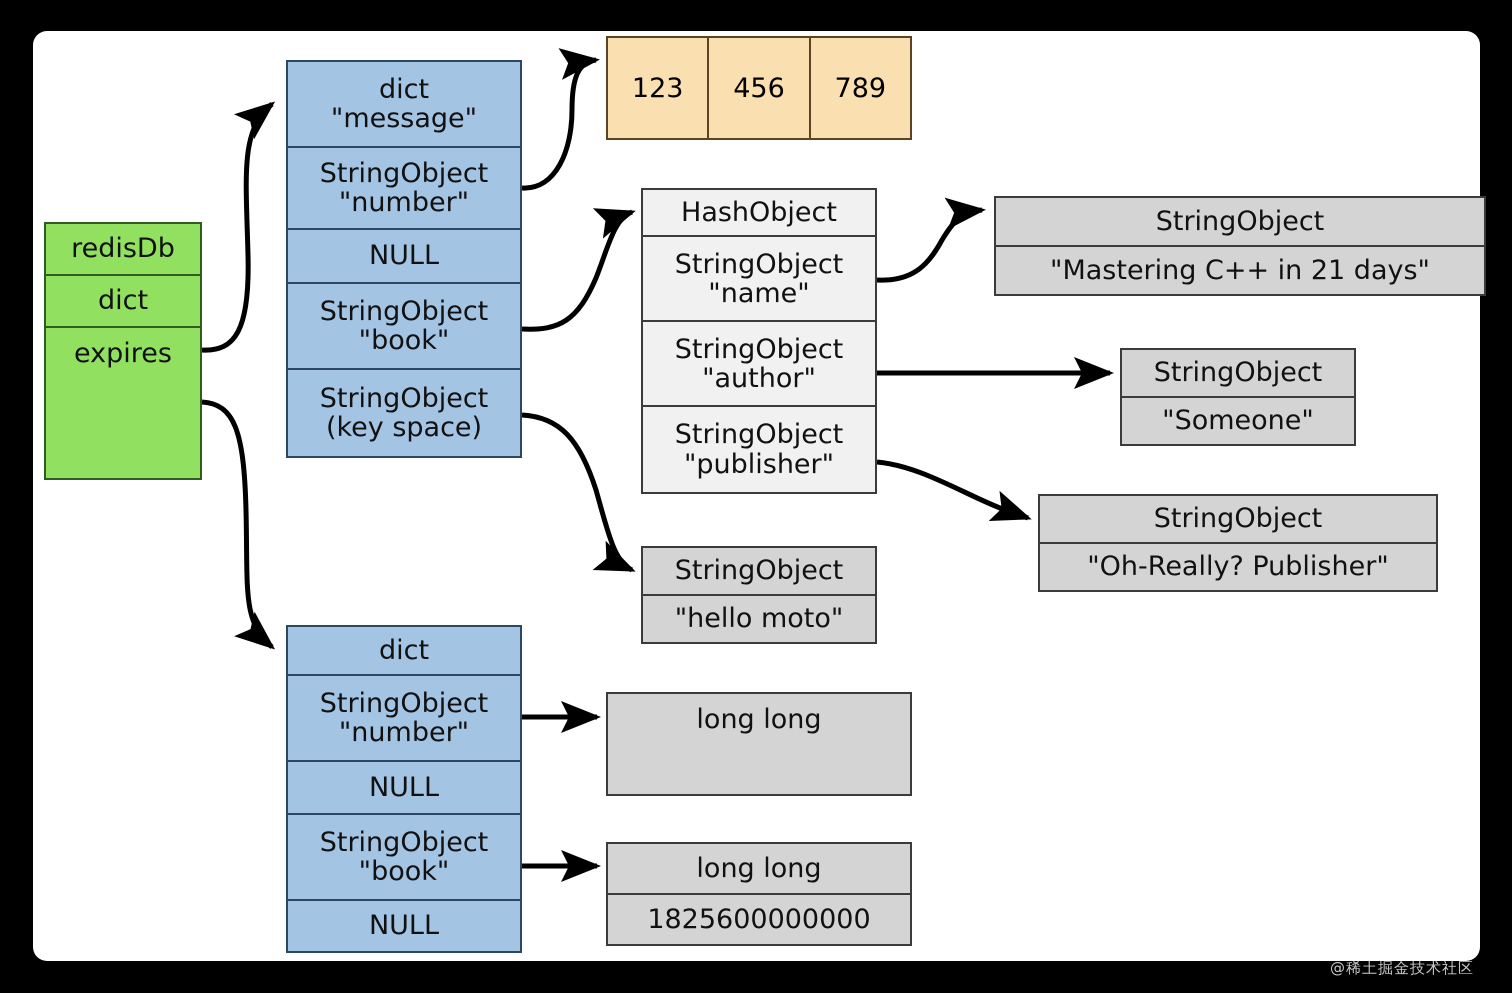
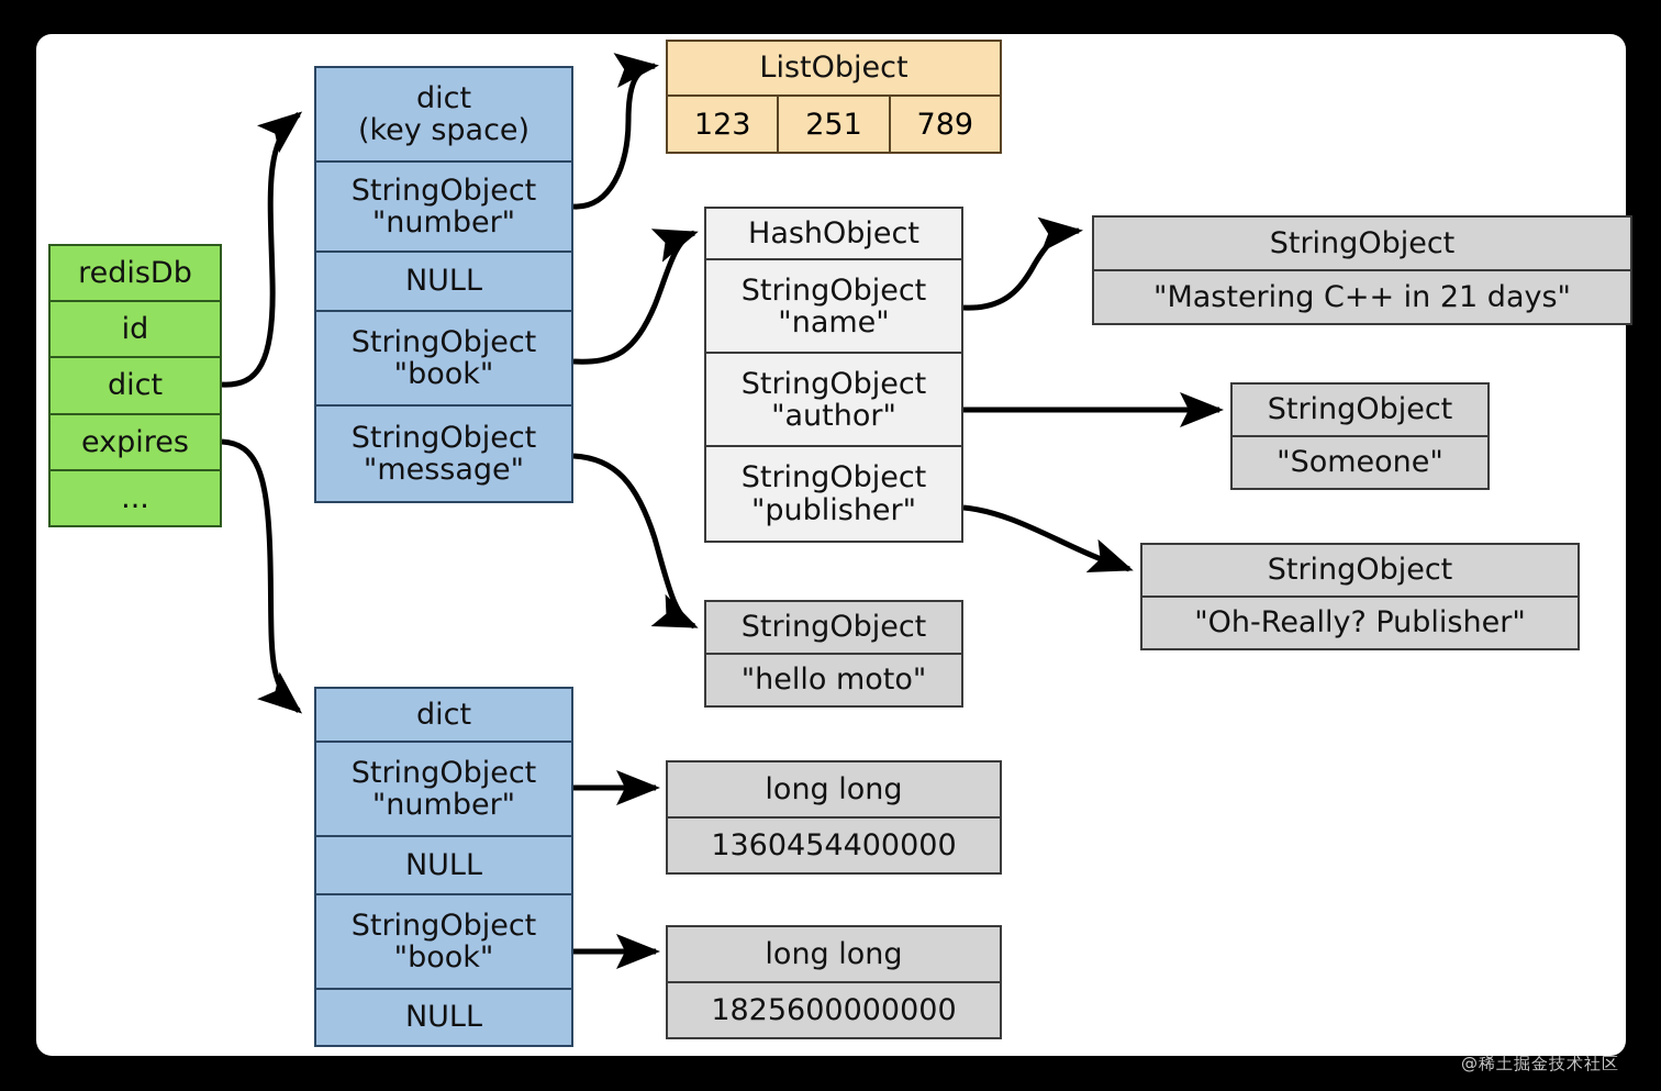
  redisDb
+ id
  dict
  expires
+ ...
  dict
- "message"
+ (key space)
  StringObject
  "number"
  NULL
  StringObject
  "book"
  StringObject
- (key space)
+ "message"
+ ListObject
  123
- 456
+ 251
  789
  HashObject
  StringObject
  "name"
  StringObject
  "author"
  StringObject
  "publisher"
  StringObject
  "Mastering C++ in 21 days"
  StringObject
  "Someone"
  StringObject
  "Oh-Really? Publisher"
  StringObject
  "hello moto"
  dict
  StringObject
  "number"
  NULL
  StringObject
  "book"
  NULL
  long long
+ 1360454400000
  long long
  1825600000000
  @稀土掘金技术社区
